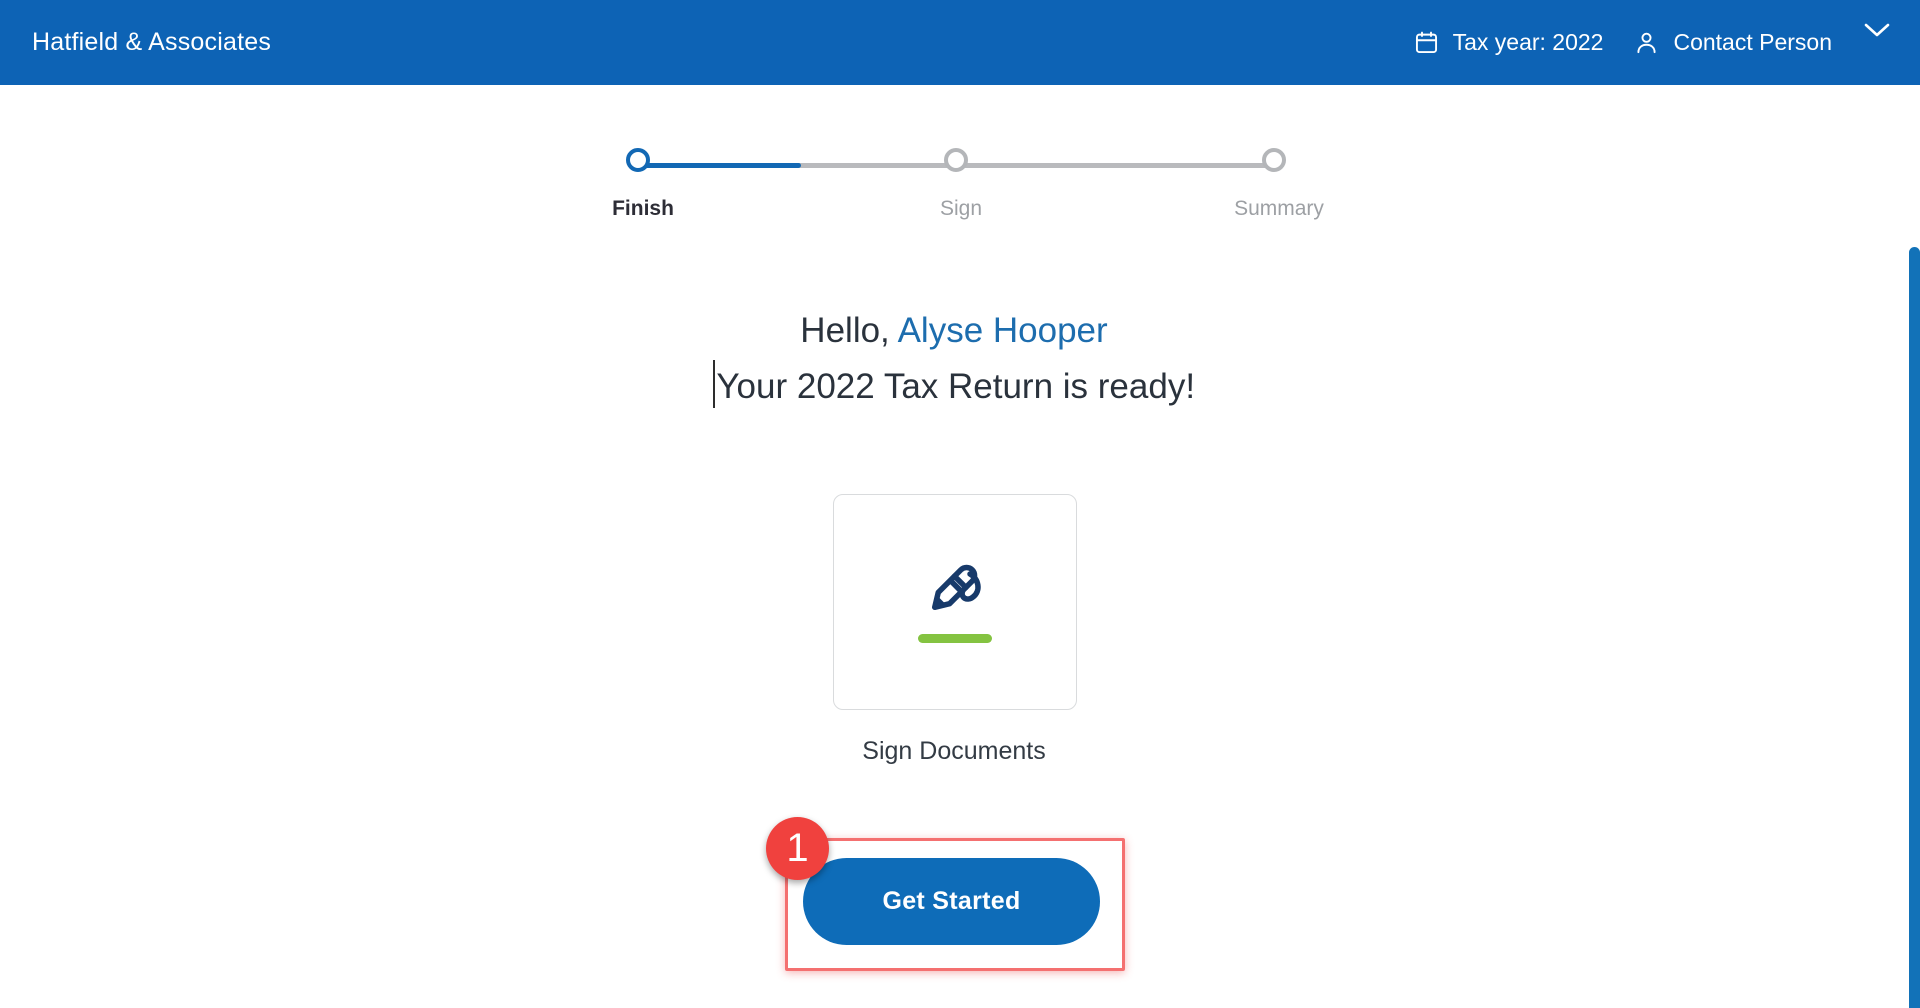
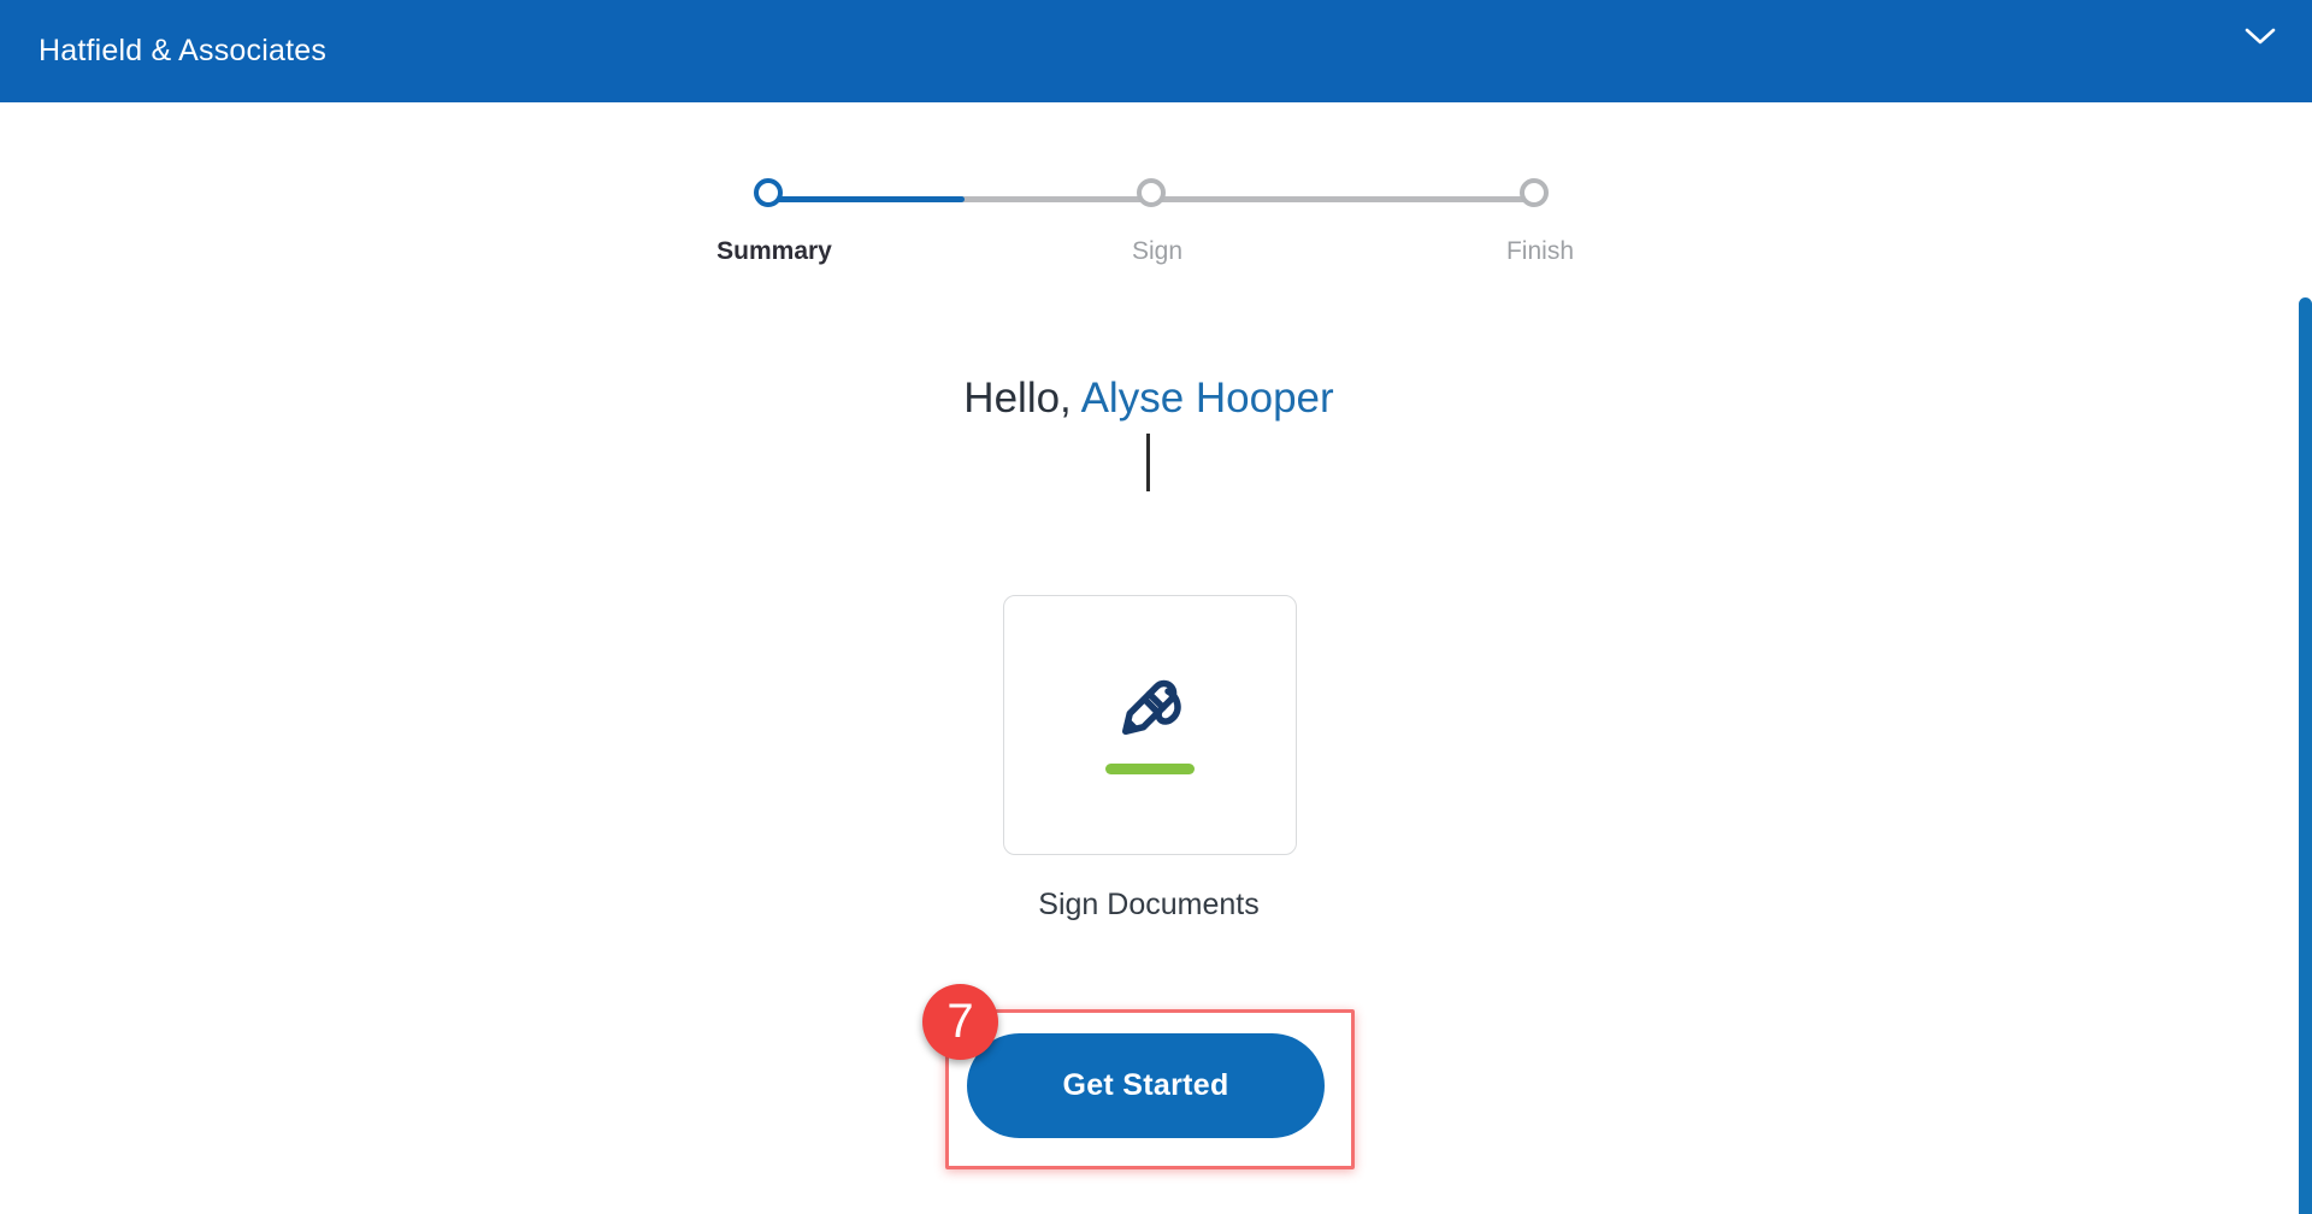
  Hatfield & Associates
- Tax year: 2022
- Contact Person
- Finish
+ Summary
  Sign
- Summary
+ Finish
  Hello, Alyse Hooper
- Your 2022 Tax Return is ready!
  Sign Documents
  Get Started
- 1
+ 7
